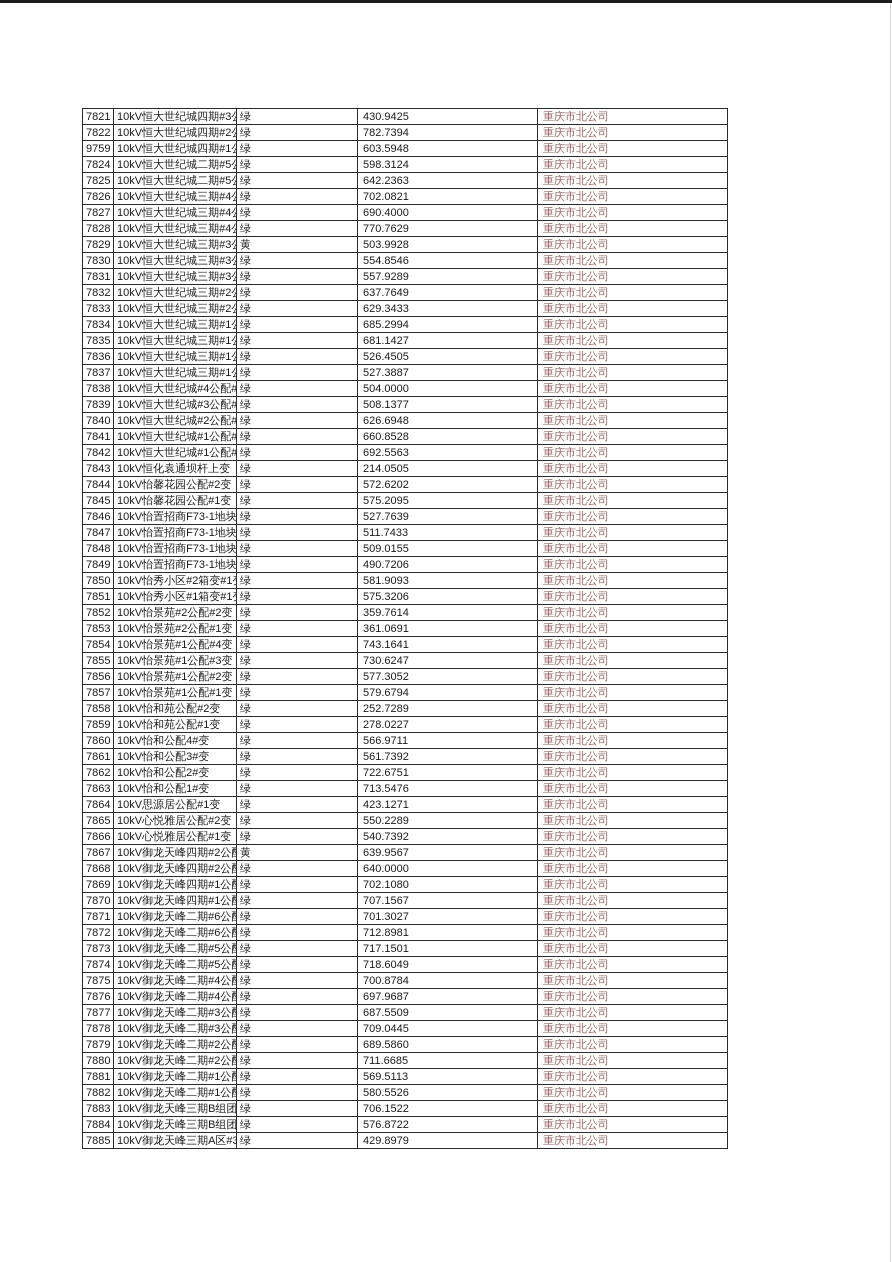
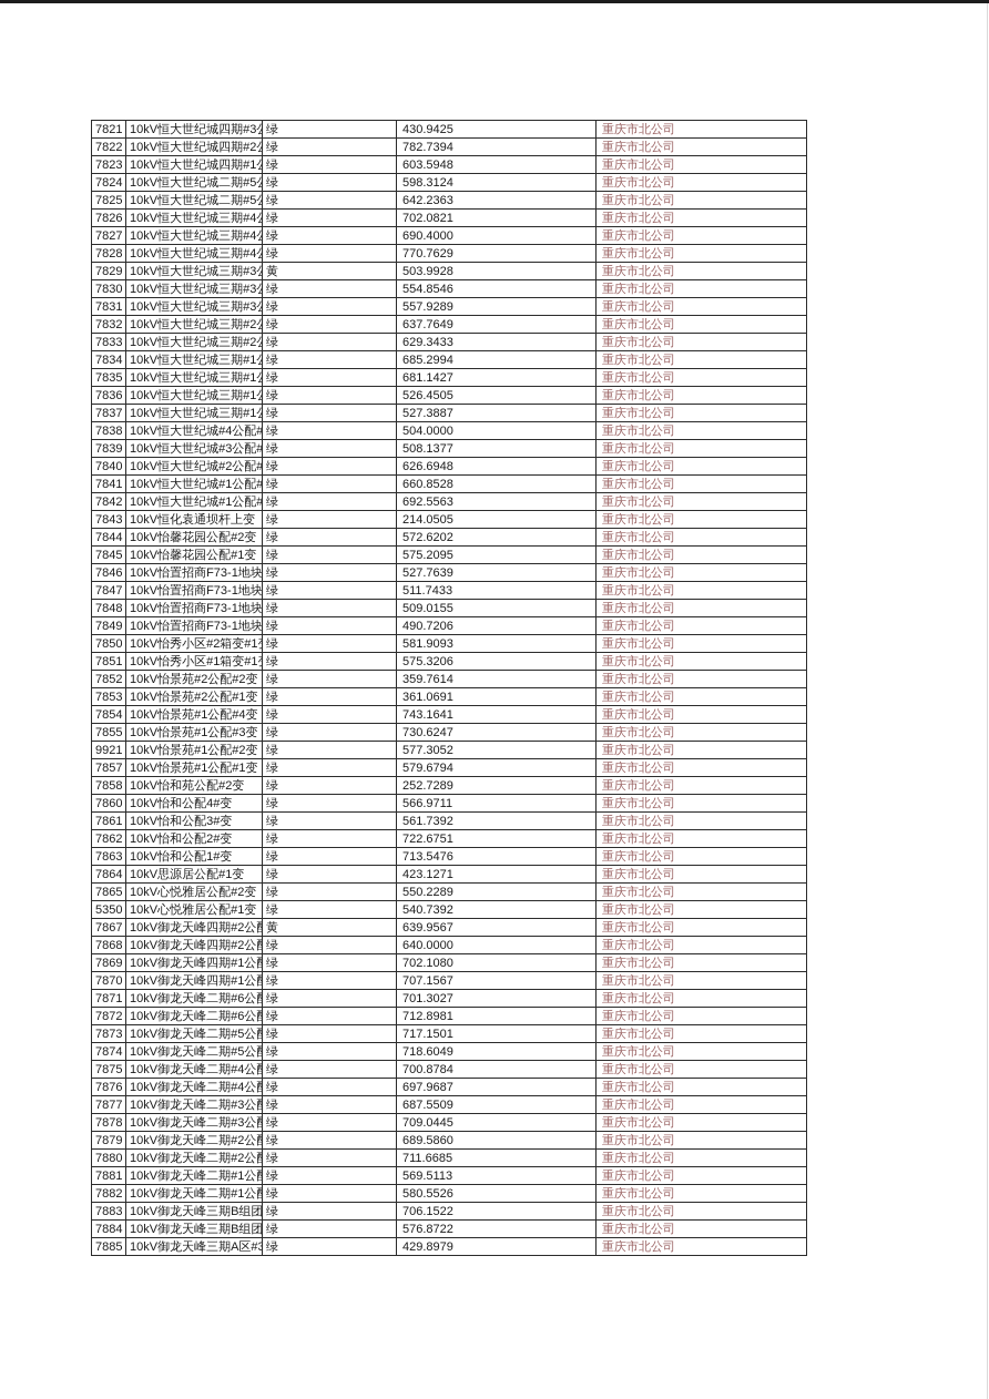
  7821	10kV恒大世纪城四期#3	绿	430.9425	重庆市北公司
  7822	10kV恒大世纪城四期#2	绿	782.7394	重庆市北公司
- 9759	10kV恒大世纪城四期#1	绿	603.5948	重庆市北公司
+ 7823	10kV恒大世纪城四期#1	绿	603.5948	重庆市北公司
  7824	10kV恒大世纪城二期#5	绿	598.3124	重庆市北公司
  7825	10kV恒大世纪城二期#5	绿	642.2363	重庆市北公司
  7826	10kV恒大世纪城三期#4	绿	702.0821	重庆市北公司
  7827	10kV恒大世纪城三期#4	绿	690.4000	重庆市北公司
  7828	10kV恒大世纪城三期#4	绿	770.7629	重庆市北公司
  7829	10kV恒大世纪城三期#3	黄	503.9928	重庆市北公司
  7830	10kV恒大世纪城三期#3	绿	554.8546	重庆市北公司
  7831	10kV恒大世纪城三期#3	绿	557.9289	重庆市北公司
  7832	10kV恒大世纪城三期#2	绿	637.7649	重庆市北公司
  7833	10kV恒大世纪城三期#2	绿	629.3433	重庆市北公司
  7834	10kV恒大世纪城三期#1	绿	685.2994	重庆市北公司
  7835	10kV恒大世纪城三期#1	绿	681.1427	重庆市北公司
  7836	10kV恒大世纪城三期#1	绿	526.4505	重庆市北公司
  7837	10kV恒大世纪城三期#1	绿	527.3887	重庆市北公司
  7838	10kV恒大世纪城#4公配#	绿	504.0000	重庆市北公司
  7839	10kV恒大世纪城#3公配#	绿	508.1377	重庆市北公司
  7840	10kV恒大世纪城#2公配#	绿	626.6948	重庆市北公司
  7841	10kV恒大世纪城#1公配#	绿	660.8528	重庆市北公司
  7842	10kV恒大世纪城#1公配#	绿	692.5563	重庆市北公司
  7843	10kV恒化袁通坝杆上变	绿	214.0505	重庆市北公司
  7844	10kV怡馨花园公配#2变	绿	572.6202	重庆市北公司
  7845	10kV怡馨花园公配#1变	绿	575.2095	重庆市北公司
  7846	10kV怡置招商F73-1地块	绿	527.7639	重庆市北公司
  7847	10kV怡置招商F73-1地块	绿	511.7433	重庆市北公司
  7848	10kV怡置招商F73-1地块	绿	509.0155	重庆市北公司
  7849	10kV怡置招商F73-1地块	绿	490.7206	重庆市北公司
  7850	10kV怡秀小区#2箱变#1	绿	581.9093	重庆市北公司
  7851	10kV怡秀小区#1箱变#1	绿	575.3206	重庆市北公司
  7852	10kV怡景苑#2公配#2变	绿	359.7614	重庆市北公司
  7853	10kV怡景苑#2公配#1变	绿	361.0691	重庆市北公司
  7854	10kV怡景苑#1公配#4变	绿	743.1641	重庆市北公司
  7855	10kV怡景苑#1公配#3变	绿	730.6247	重庆市北公司
- 7856	10kV怡景苑#1公配#2变	绿	577.3052	重庆市北公司
+ 9921	10kV怡景苑#1公配#2变	绿	577.3052	重庆市北公司
  7857	10kV怡景苑#1公配#1变	绿	579.6794	重庆市北公司
  7858	10kV怡和苑公配#2变	绿	252.7289	重庆市北公司
- 7859	10kV怡和苑公配#1变	绿	278.0227	重庆市北公司
  7860	10kV怡和公配4#变	绿	566.9711	重庆市北公司
  7861	10kV怡和公配3#变	绿	561.7392	重庆市北公司
  7862	10kV怡和公配2#变	绿	722.6751	重庆市北公司
  7863	10kV怡和公配1#变	绿	713.5476	重庆市北公司
  7864	10kV思源居公配#1变	绿	423.1271	重庆市北公司
  7865	10kV心悦雅居公配#2变	绿	550.2289	重庆市北公司
- 7866	10kV心悦雅居公配#1变	绿	540.7392	重庆市北公司
+ 5350	10kV心悦雅居公配#1变	绿	540.7392	重庆市北公司
  7867	10kV御龙天峰四期#2公	黄	639.9567	重庆市北公司
  7868	10kV御龙天峰四期#2公	绿	640.0000	重庆市北公司
  7869	10kV御龙天峰四期#1公	绿	702.1080	重庆市北公司
  7870	10kV御龙天峰四期#1公	绿	707.1567	重庆市北公司
  7871	10kV御龙天峰二期#6公	绿	701.3027	重庆市北公司
  7872	10kV御龙天峰二期#6公	绿	712.8981	重庆市北公司
  7873	10kV御龙天峰二期#5公	绿	717.1501	重庆市北公司
  7874	10kV御龙天峰二期#5公	绿	718.6049	重庆市北公司
  7875	10kV御龙天峰二期#4公	绿	700.8784	重庆市北公司
  7876	10kV御龙天峰二期#4公	绿	697.9687	重庆市北公司
  7877	10kV御龙天峰二期#3公	绿	687.5509	重庆市北公司
  7878	10kV御龙天峰二期#3公	绿	709.0445	重庆市北公司
  7879	10kV御龙天峰二期#2公	绿	689.5860	重庆市北公司
  7880	10kV御龙天峰二期#2公	绿	711.6685	重庆市北公司
  7881	10kV御龙天峰二期#1公	绿	569.5113	重庆市北公司
  7882	10kV御龙天峰二期#1公	绿	580.5526	重庆市北公司
  7883	10kV御龙天峰三期B组团	绿	706.1522	重庆市北公司
  7884	10kV御龙天峰三期B组团	绿	576.8722	重庆市北公司
  7885	10kV御龙天峰三期A区#3	绿	429.8979	重庆市北公司
